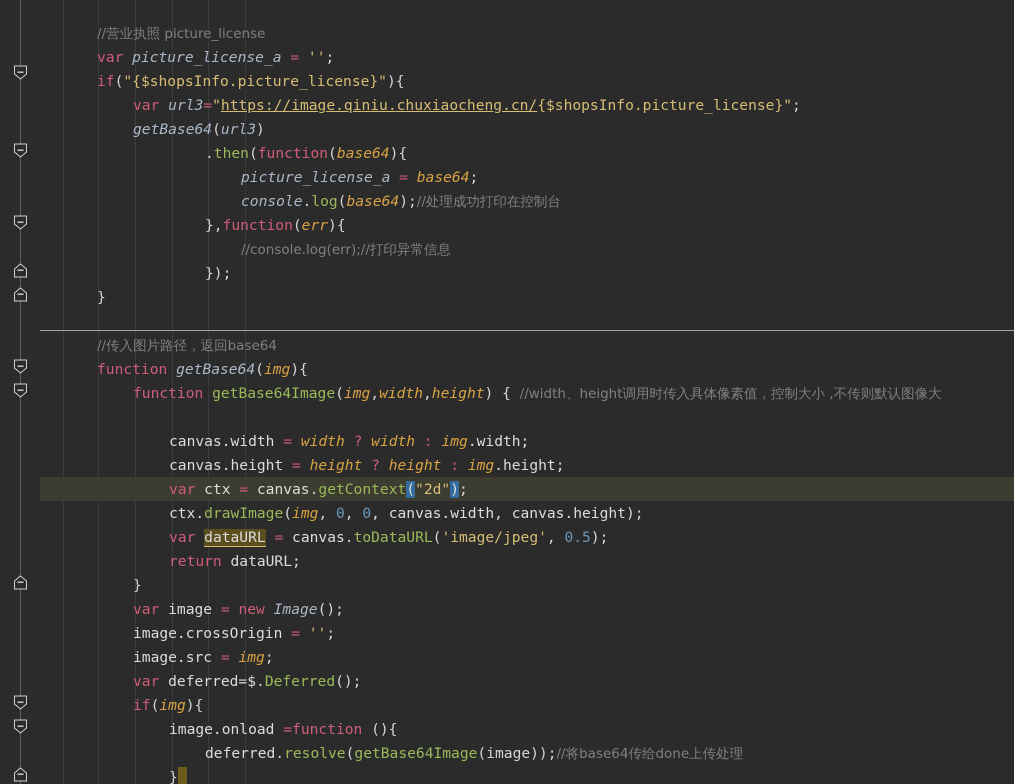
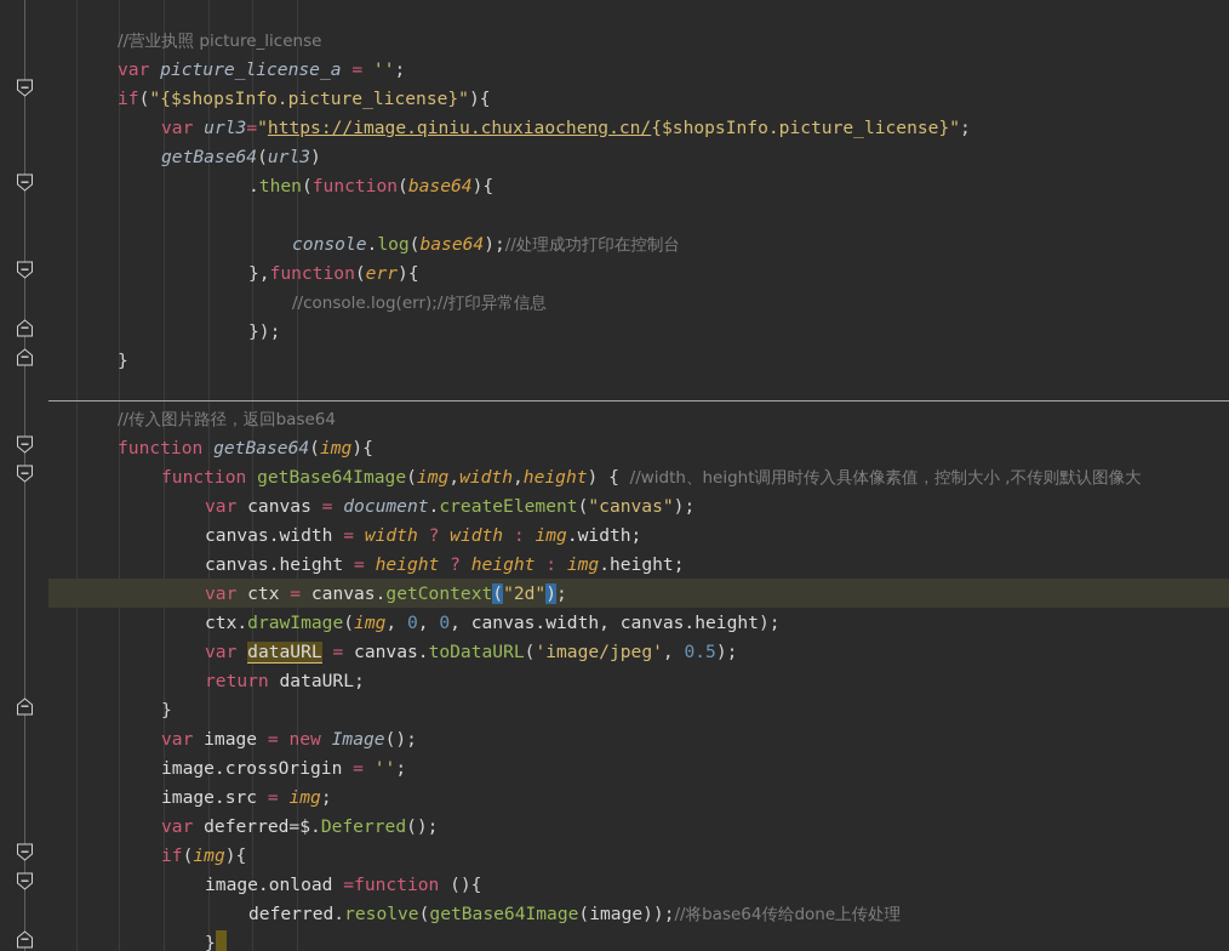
  //营业执照 picture_license
  var picture_license_a = '';
  if("{$shopsInfo.picture_license}"){
  var url3="https://image.qiniu.chuxiaocheng.cn/{$shopsInfo.picture_license}";
  getBase64(url3)
  .then(function(base64){
- picture_license_a = base64;
  console.log(base64);//处理成功打印在控制台
  },function(err){
  //console.log(err);//打印异常信息
  });
  }
  //传入图片路径，返回base64
  function getBase64(img){
  function getBase64Image(img,width,height) { //width、height调用时传入具体像素值，控制大小 ,不传则默认图像大
+ var canvas = document.createElement("canvas");
  canvas.width = width ? width : img.width;
  canvas.height = height ? height : img.height;
  var ctx = canvas.getContext("2d");
  ctx.drawImage(img, 0, 0, canvas.width, canvas.height);
  var dataURL = canvas.toDataURL('image/jpeg', 0.5);
  return dataURL;
  }
  var image = new Image();
  image.crossOrigin = '';
  image.src = img;
  var deferred=$.Deferred();
  if(img){
  image.onload =function (){
  deferred.resolve(getBase64Image(image));//将base64传给done上传处理
  }
